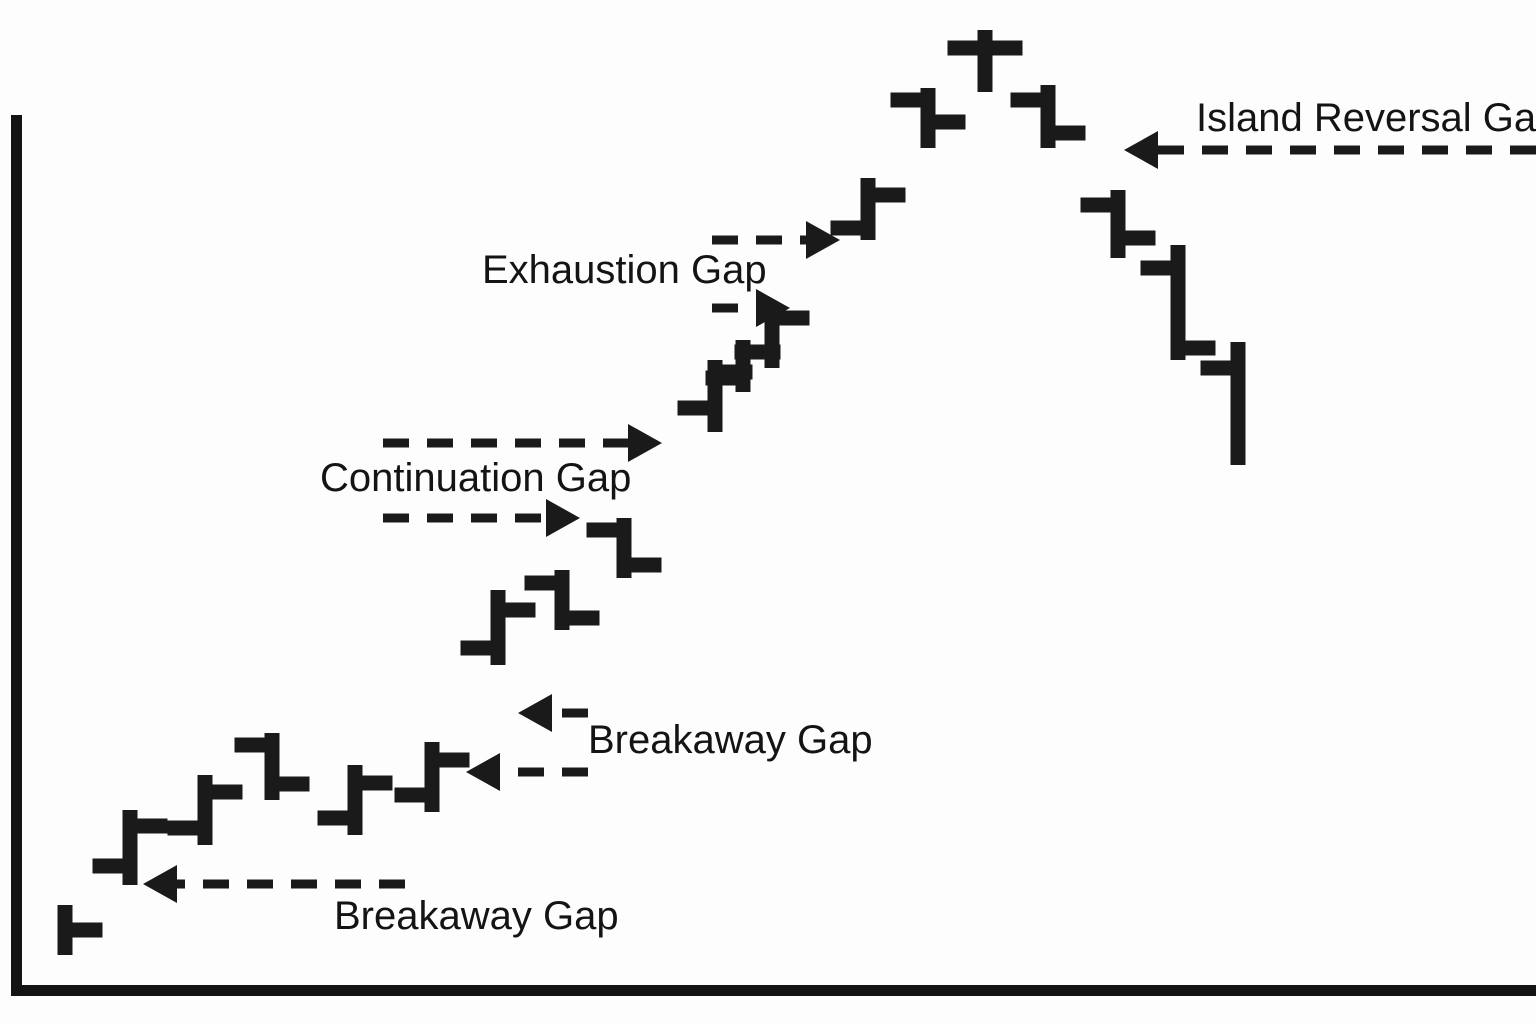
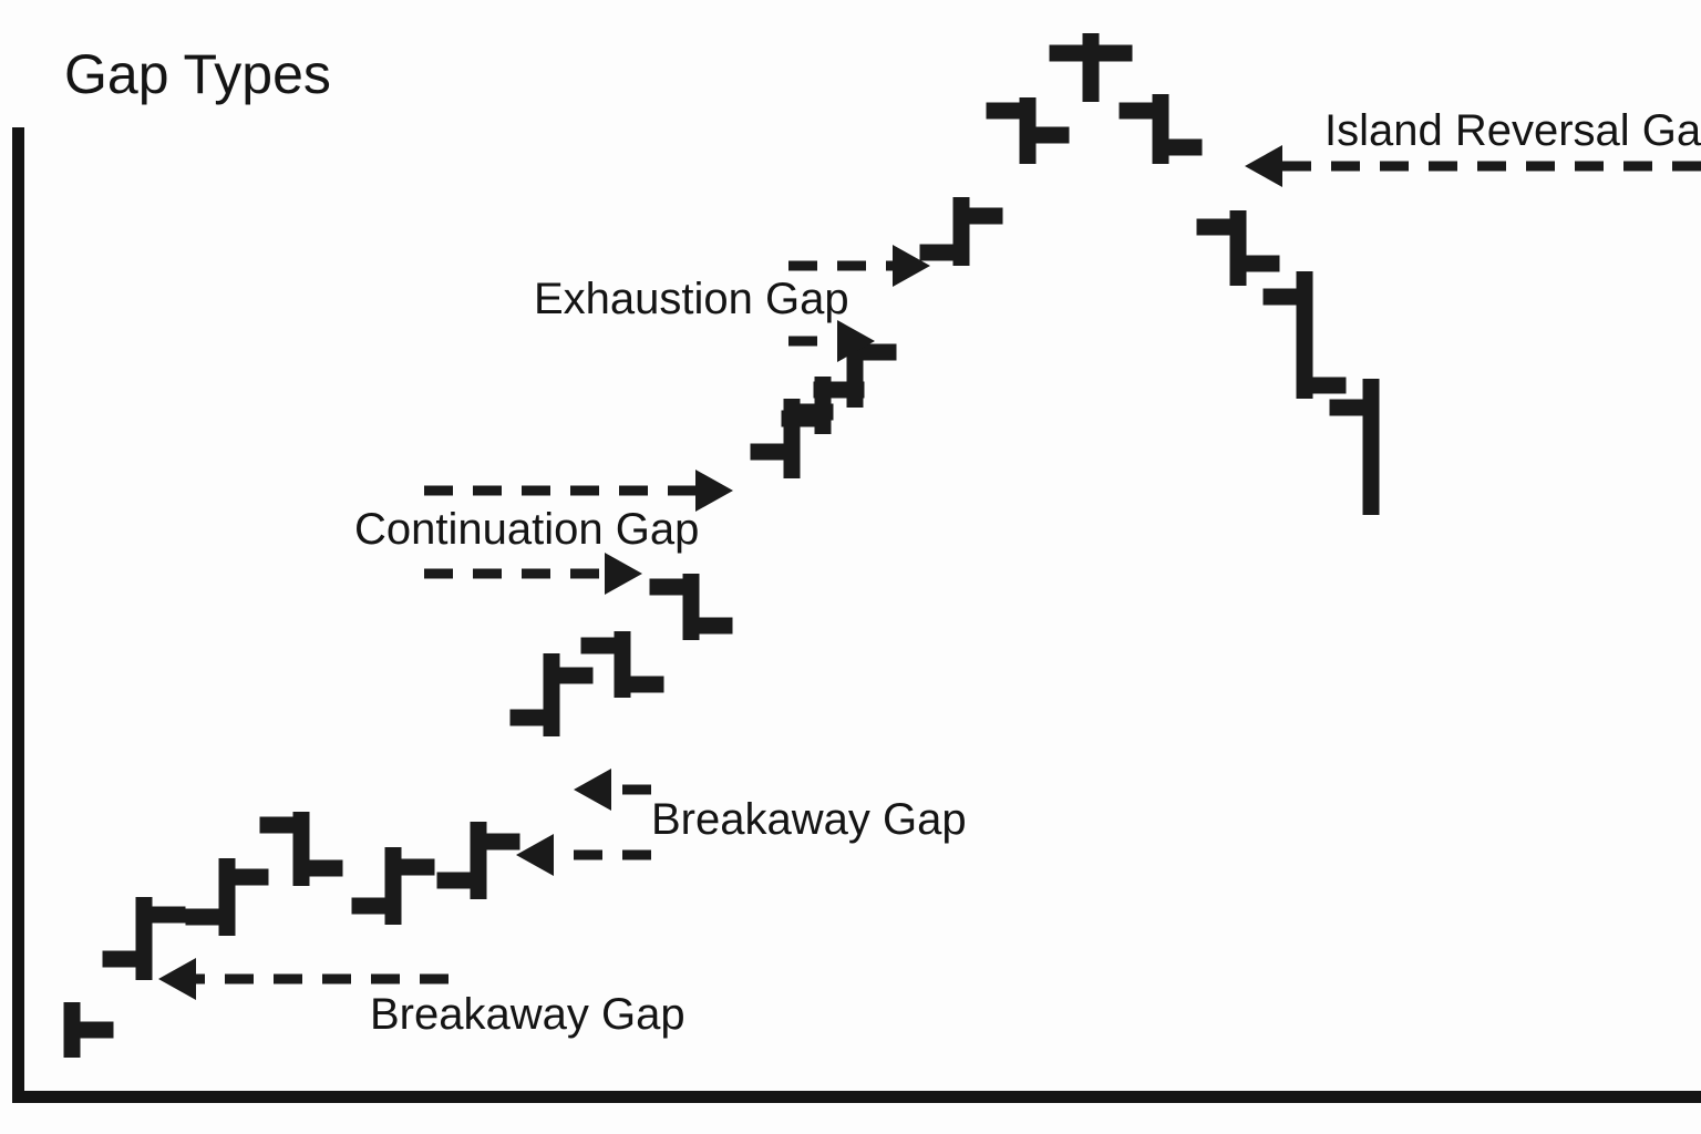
+ Gap Types
  Breakaway Gap
  Breakaway Gap
  Continuation Gap
  Exhaustion Gap
  Island Reversal Ga
